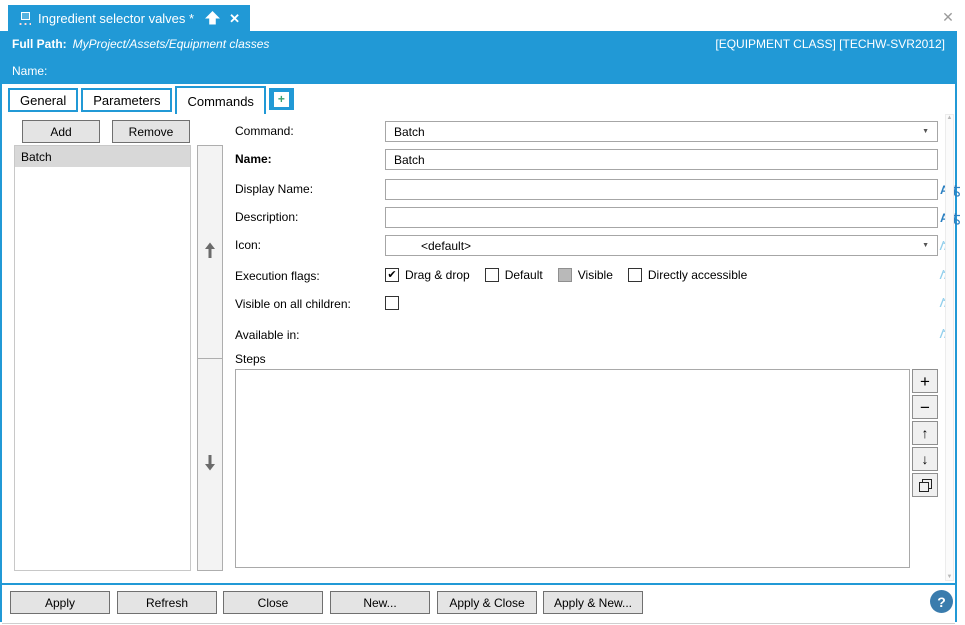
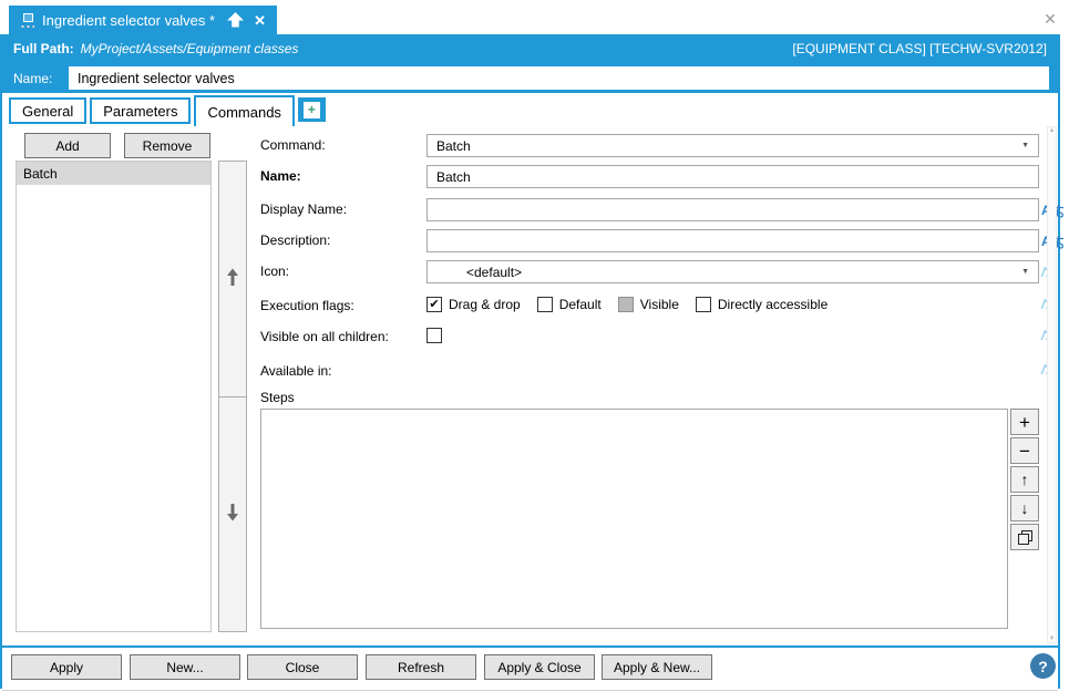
  Ingredient selector valves *
  ✕
  ✕
  Full Path:
  MyProject/Assets/Equipment classes
  [EQUIPMENT CLASS] [TECHW-SVR2012]
  Name:
+ Ingredient selector valves
  General
  Parameters
  Commands
  +
  Add
  Remove
  Batch
  Command:
  Batch
  Name:
  Batch
  Display Name:
  Description:
  Icon:
  <default>
  Execution flags:
  Drag & drop
  Default
  Visible
  Directly accessible
  Visible on all children:
  Available in:
  Steps
  +
  −
  ↑
  ↓
  Apply
- Refresh
+ New...
  Close
- New...
+ Refresh
  Apply & Close
  Apply & New...
  ?
